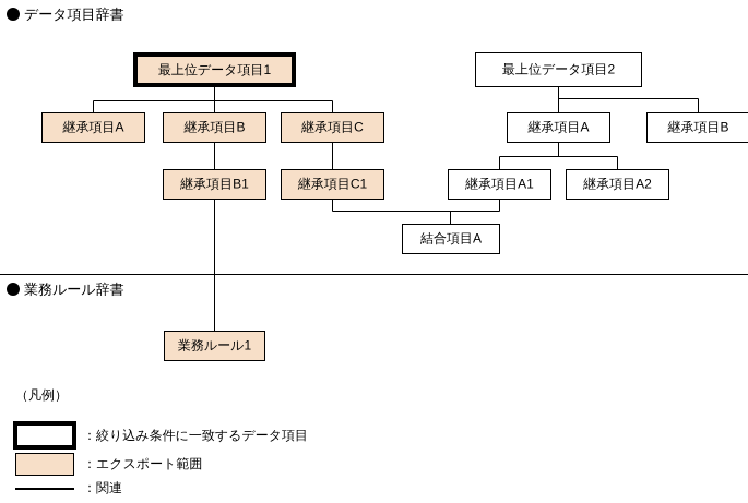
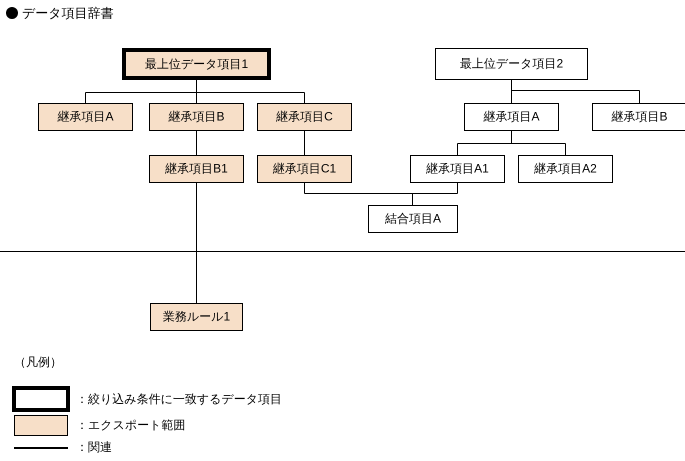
  データ項目辞書
  最上位データ項目1
  継承項目A
  継承項目B
  継承項目C
  継承項目B1
  継承項目C1
  最上位データ項目2
  継承項目A
  継承項目B
  継承項目A1
  継承項目A2
  結合項目A
- 業務ルール辞書
  業務ルール1
  （凡例）
  ：絞り込み条件に一致するデータ項目
  ：エクスポート範囲
  ：関連
